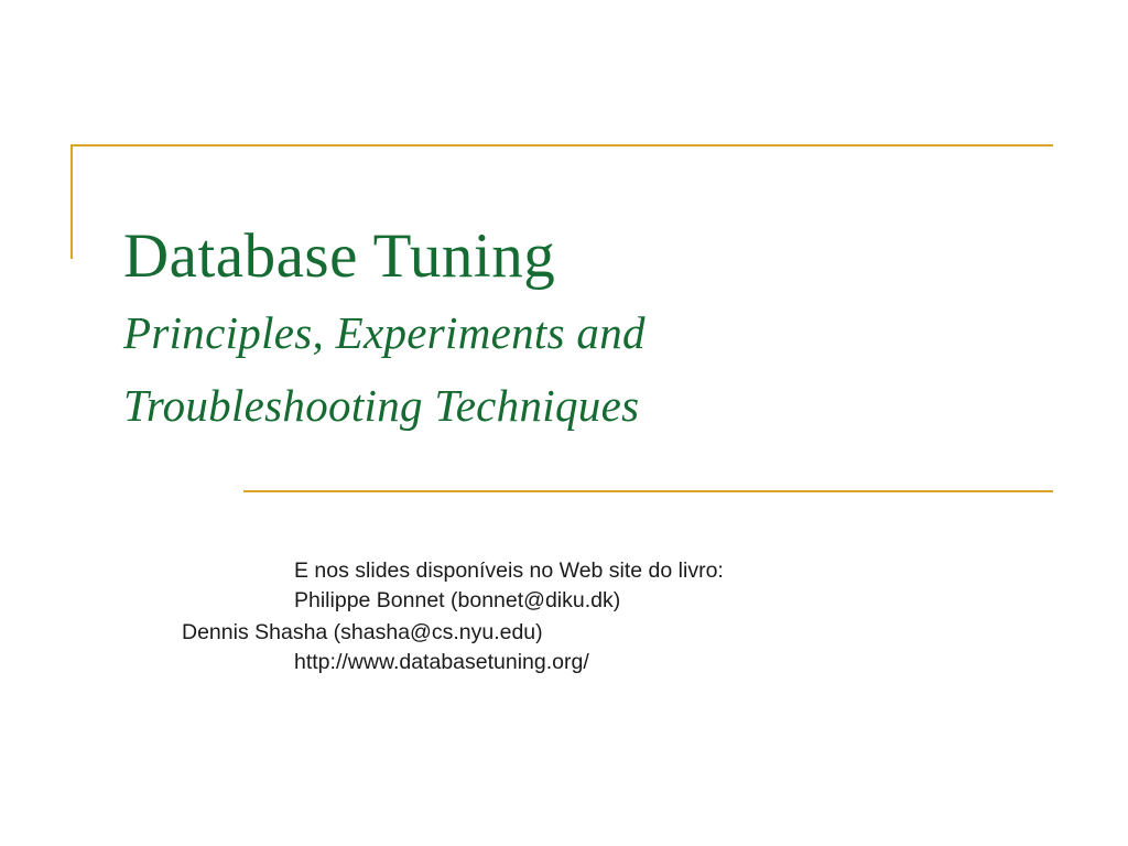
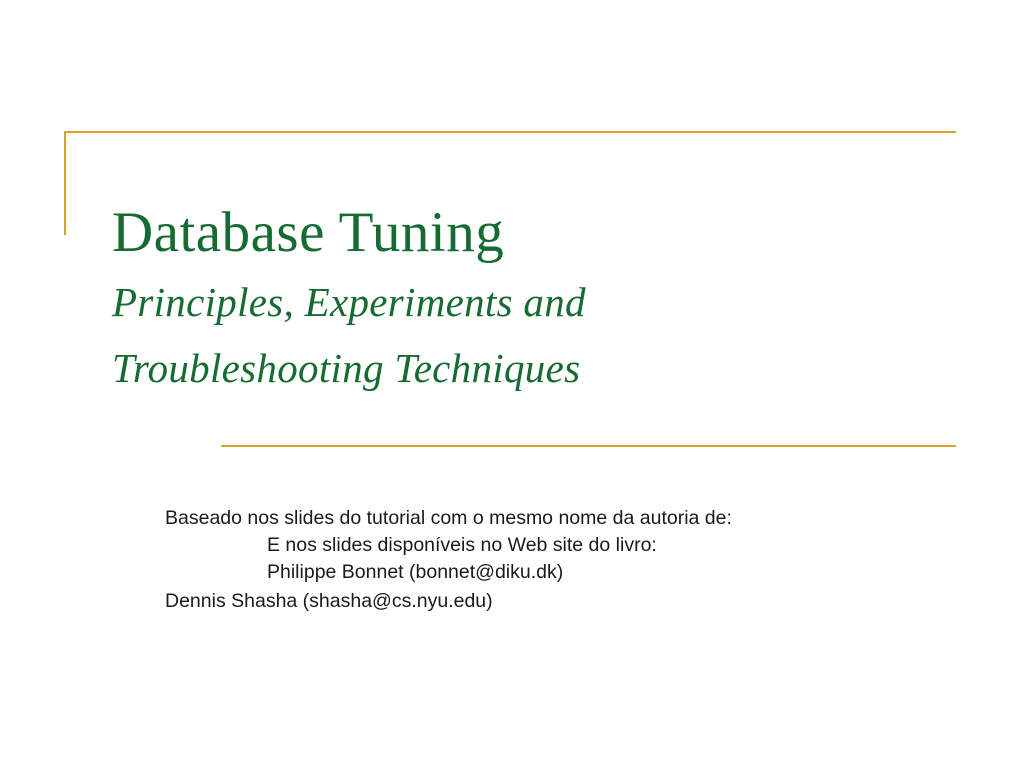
  Database Tuning
  Principles, Experiments and
  Troubleshooting Techniques
+ Baseado nos slides do tutorial com o mesmo nome da autoria de:
  E nos slides disponíveis no Web site do livro:
  Philippe Bonnet (bonnet@diku.dk)
  Dennis Shasha (shasha@cs.nyu.edu)
- http://www.databasetuning.org/
